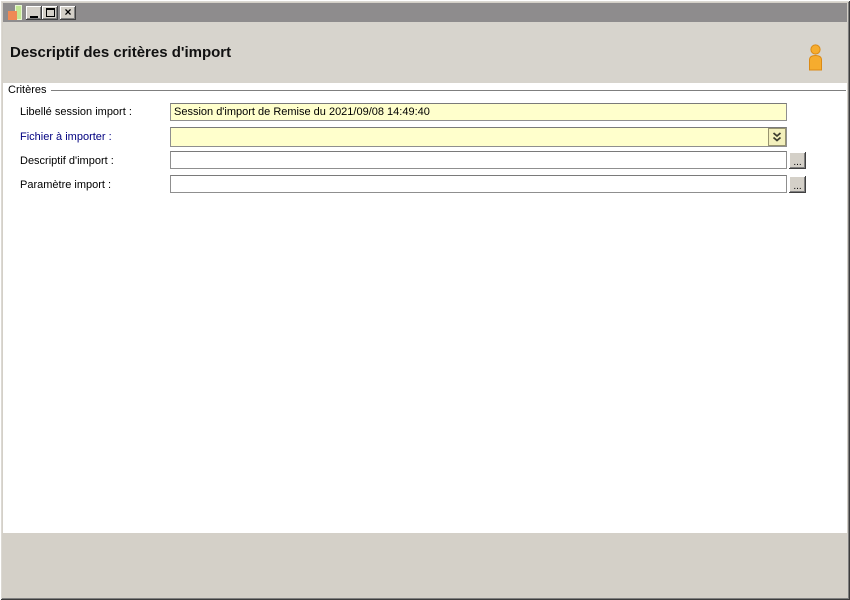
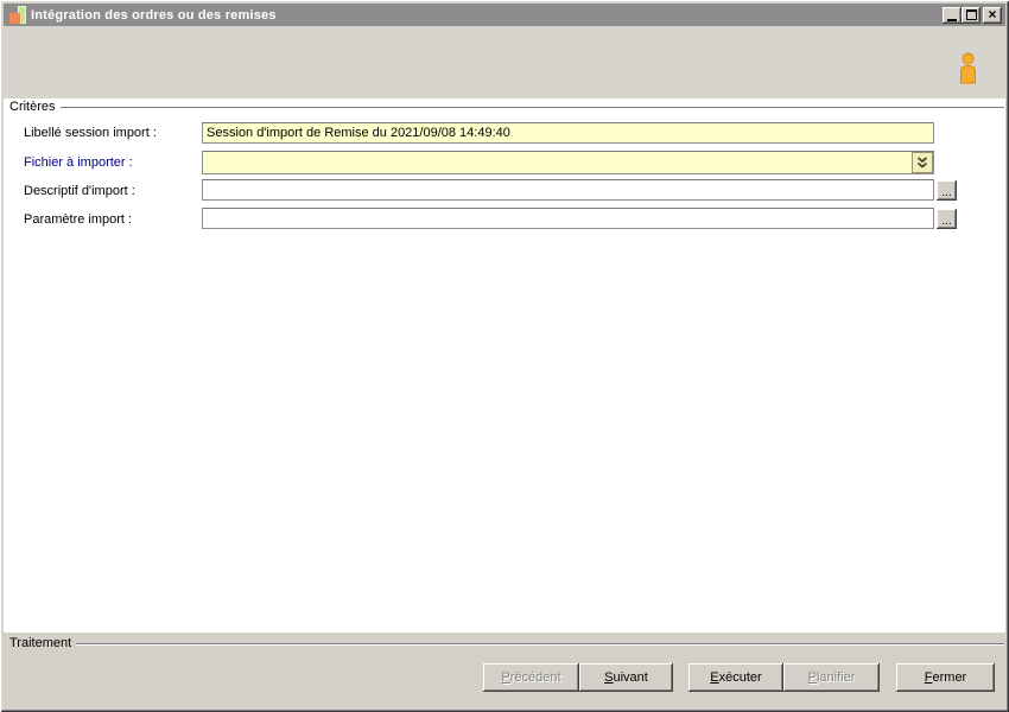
+ Intégration des ordres ou des remises
  ×
- Descriptif des critères d'import
  Critères
  Libellé session import :
  Session d'import de Remise du 2021/09/08 14:49:40
  Fichier à importer :
  Descriptif d'import :
  ...
  Paramètre import :
  ...
+ Traitement
+ Précédent
+ Suivant
+ Exécuter
+ Planifier
+ Fermer
